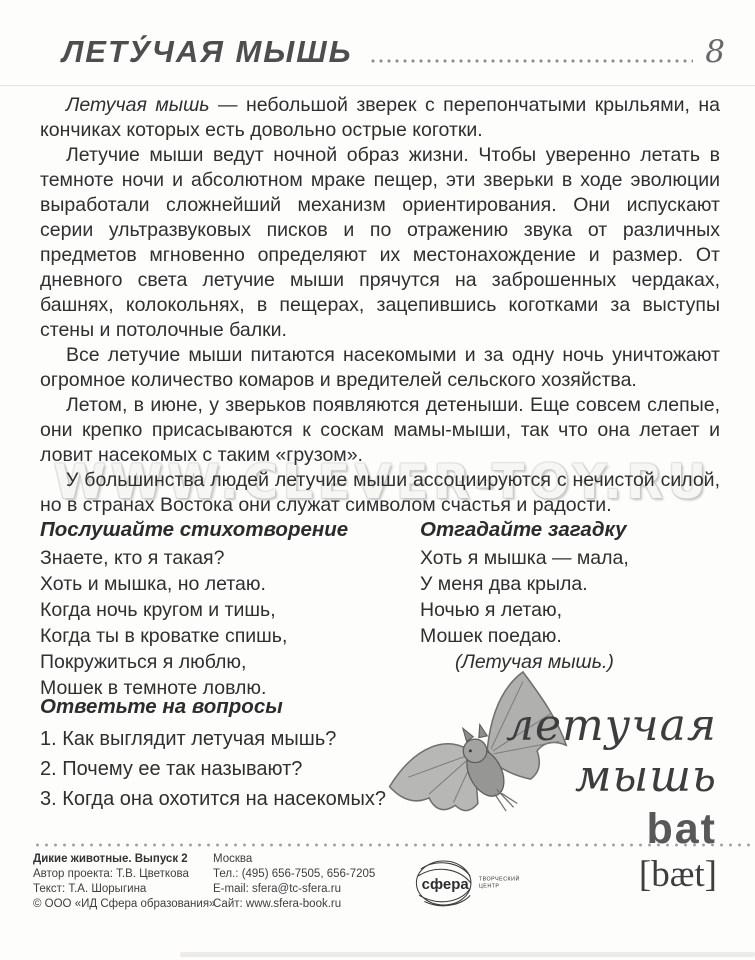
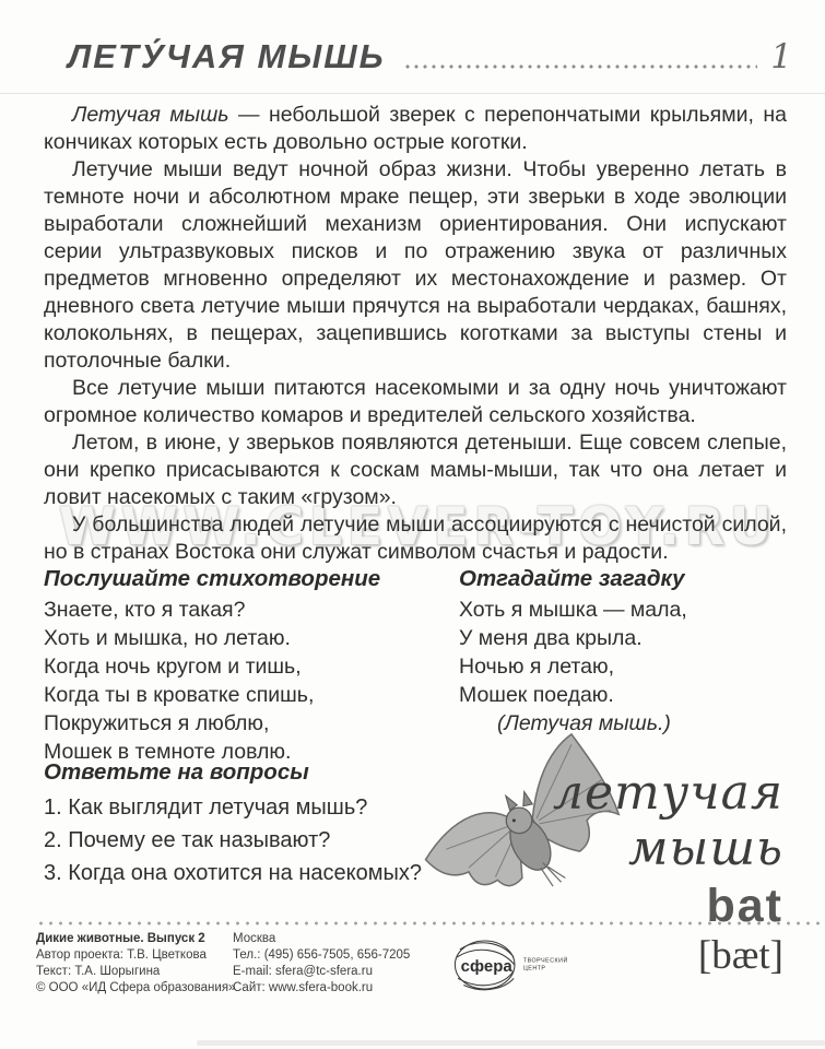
  WWW.CLEVER-TOY.RU
  ЛЕТУ́ЧАЯ МЫШЬ
- 8
+ 1
  Летучая мышь — небольшой зверек с перепончатыми крыльями, на кончиках которых есть довольно острые коготки.
- Летучие мыши ведут ночной образ жизни. Чтобы уверенно летать в темноте ночи и абсолютном мраке пещер, эти зверьки в ходе эволюции выработали сложнейший механизм ориентирования. Они испускают серии ультразвуковых писков и по отражению звука от различных предметов мгновенно определяют их местонахождение и размер. От дневного света летучие мыши прячутся на заброшенных чердаках, башнях, колокольнях, в пещерах, зацепившись коготками за выступы стены и потолочные балки.
+ Летучие мыши ведут ночной образ жизни. Чтобы уверенно летать в темноте ночи и абсолютном мраке пещер, эти зверьки в ходе эволюции выработали сложнейший механизм ориентирования. Они испускают серии ультразвуковых писков и по отражению звука от различных предметов мгновенно определяют их местонахождение и размер. От дневного света летучие мыши прячутся на выработали чердаках, башнях, колокольнях, в пещерах, зацепившись коготками за выступы стены и потолочные балки.
  Все летучие мыши питаются насекомыми и за одну ночь уничтожают огромное количество комаров и вредителей сельского хозяйства.
  Летом, в июне, у зверьков появляются детеныши. Еще совсем слепые, они крепко присасываются к соскам мамы-мыши, так что она летает и ловит насекомых с таким «грузом».
  У большинства людей летучие мыши ассоциируются с нечистой силой, но в странах Востока они служат символом счастья и радости.
  Послушайте стихотворение
  Знаете, кто я такая?
  Хоть и мышка, но летаю.
  Когда ночь кругом и тишь,
  Когда ты в кроватке спишь,
  Покружиться я люблю,
  Мошек в темноте ловлю.
  Отгадайте загадку
  Хоть я мышка — мала,
  У меня два крыла.
  Ночью я летаю,
  Мошек поедаю.
  (Летучая мышь.)
  Ответьте на вопросы
  1. Как выглядит летучая мышь?
  2. Почему ее так называют?
  3. Когда она охотится на насекомых?
  летучая
  мышь
  bat
  [bæt]
  Дикие животные. Выпуск 2
  Автор проекта: Т.В. Цветкова
  Текст: Т.А. Шорыгина
  © ООО «ИД Сфера образования
  Москва
  Тел.: (495) 656-7505, 656-7205
  E-mail: sfera@tc-sfera.ru
  Сайт: www.sfera-book.ru
  сфера
